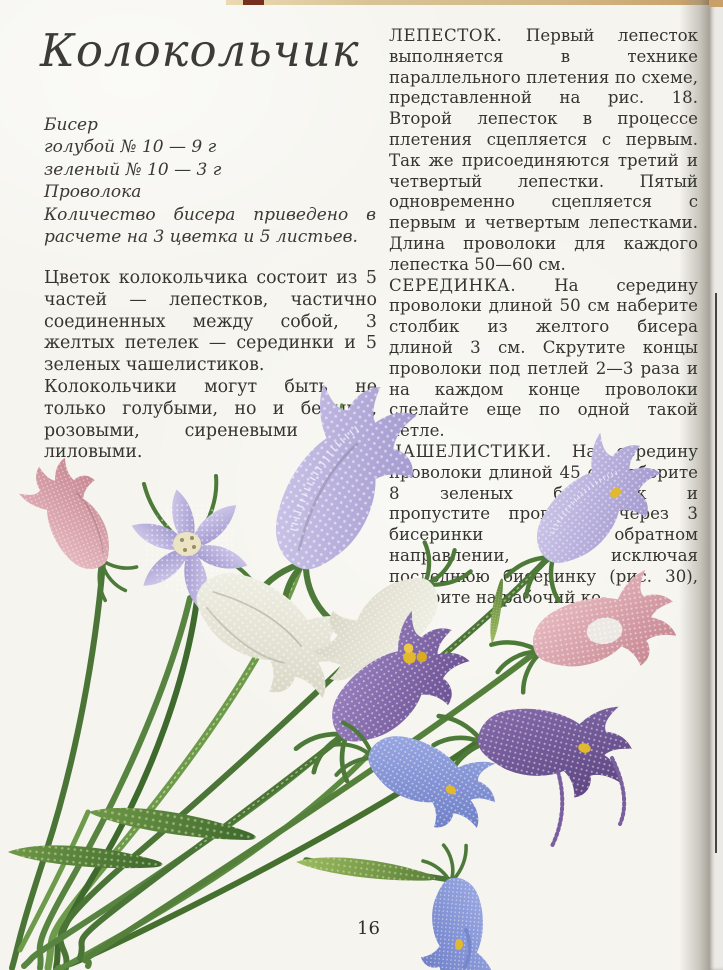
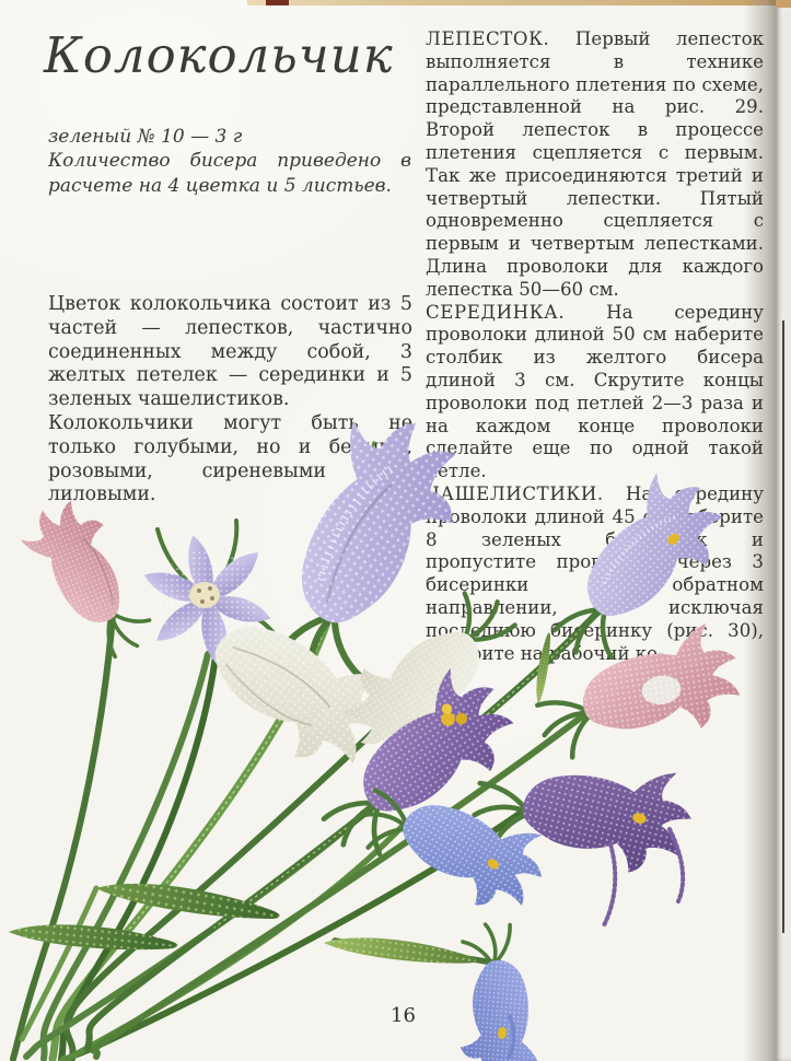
  Колокольчик
- Бисер
- голубой № 10 — 9 г
  зеленый № 10 — 3 г
- Проволока
- Количество бисера приведено в расчете на 3 цветка и 5 листьев.
+ Количество бисера приведено в расчете на 4 цветка и 5 листьев.
  Цветок колокольчика состоит из 5 частей — лепестков, частично соединенных между собой, 3 желтых петелек — серединки и 5 зеленых чашелистиков.
  Колокольчики могут быт не только голубыми, но и бе, розовыми, сиреневыми лиловыми.
- ЛЕПЕСТОК. Первый лепесток выполняется в технике параллельного плетения по схеме, представленной на рис. 18. Второй лепесток в процессе плетения сцепляется с первым. Так же присоединяются третий и четвертый лепестки. Пятый одновременно сцепляется с первым и четвертым лепестками. Длина проволоки для каждого лепестка 50—60 см.
+ ЛЕПЕСТОК. Первый лепесток выполняется в технике параллельного плетения по схеме, представленной на рис. 29. Второй лепесток в процессе плетения сцепляется с первым. Так же присоединяются третий и четвертый лепестки. Пятый одновременно сцепляется с первым и четвертым лепестками. Длина проволоки для каждого лепестка 50—60 см.
  СЕРЕДИНКА. На середину проволоки длиной 50 см наберите столбик из желтого бисера длиной 3 см. Скрутите концы проволоки под петлей 2—3 раза и на каждом конце проволоки сделайте еще по одной такой етле.
  АШЕЛИСТИКИ. Наредину оволоки длиной 45рите 8 зеленых бк и пропустите про чеез 3 бисеринки обратном направлении, исключая последнююиеринку (ри. 30), ите нааочй ко-
  16
